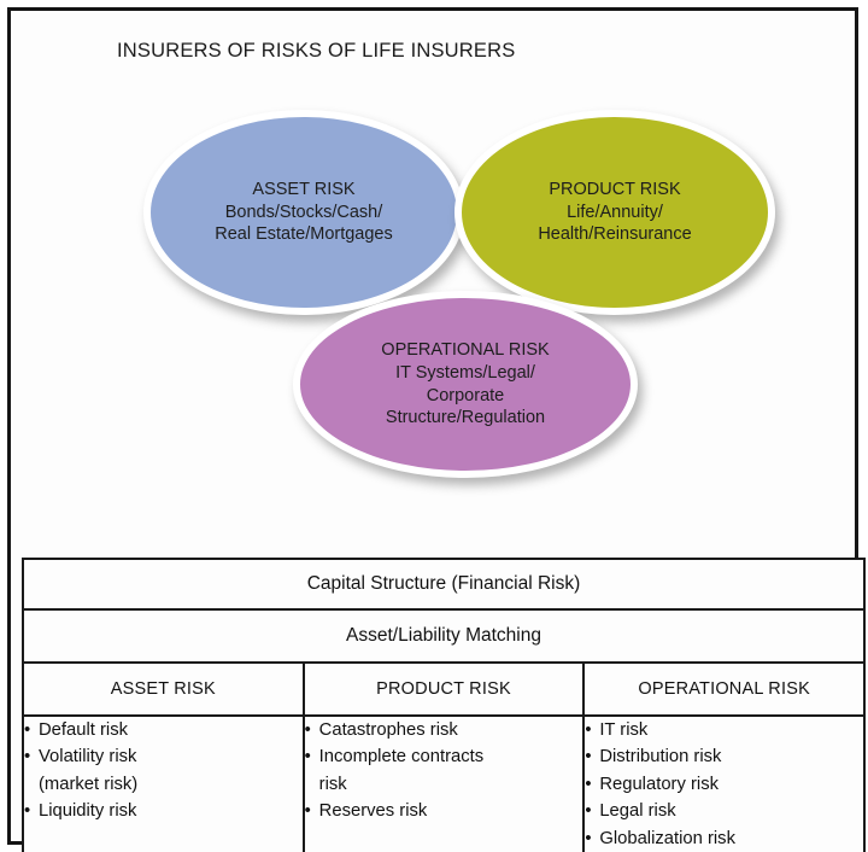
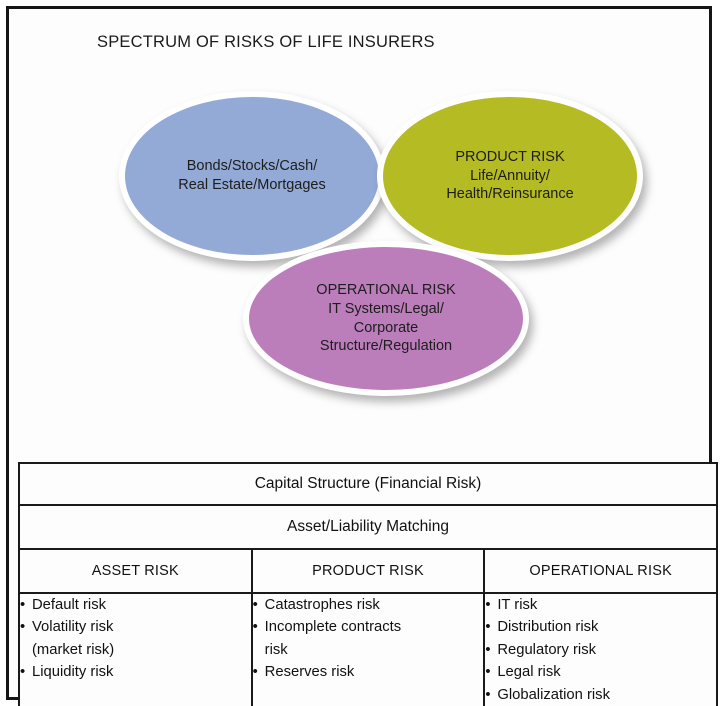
- INSURERS OF RISKS OF LIFE INSURERS
+ SPECTRUM OF RISKS OF LIFE INSURERS
- ASSET RISK
  Bonds/Stocks/Cash/
  Real Estate/Mortgages
  PRODUCT RISK
  Life/Annuity/
  Health/Reinsurance
  OPERATIONAL RISK
  IT Systems/Legal/
  Corporate
  Structure/Regulation
  Capital Structure (Financial Risk)
  Asset/Liability Matching
  ASSET RISK	PRODUCT RISK	OPERATIONAL RISK
  Default riskVolatility risk (market risk)Liquidity risk	Catastrophes riskIncomplete contracts riskReserves risk	IT riskDistribution riskRegulatory riskLegal riskGlobalization risk
